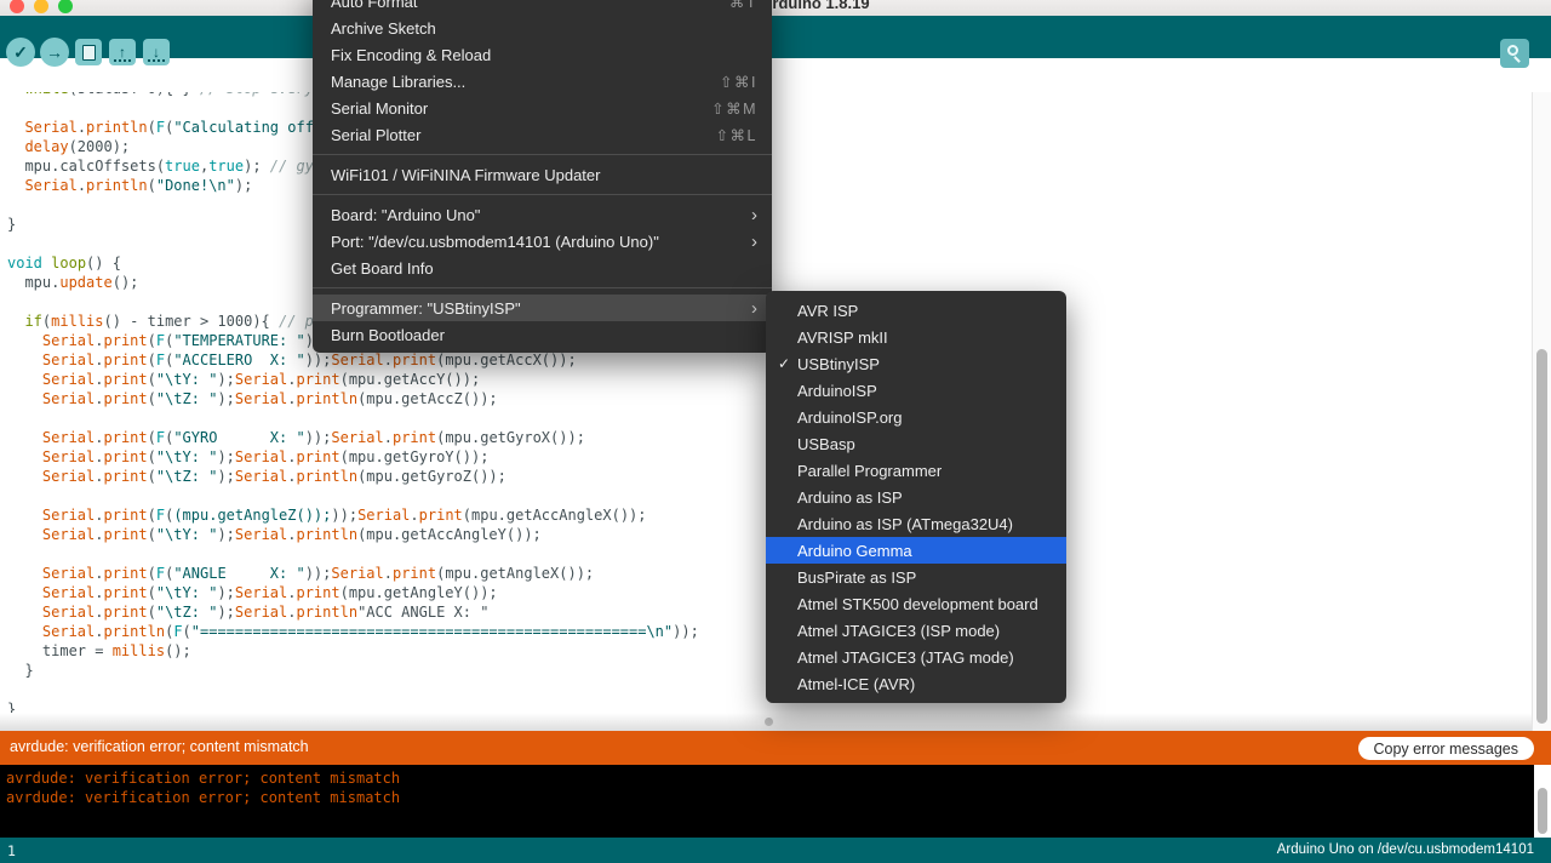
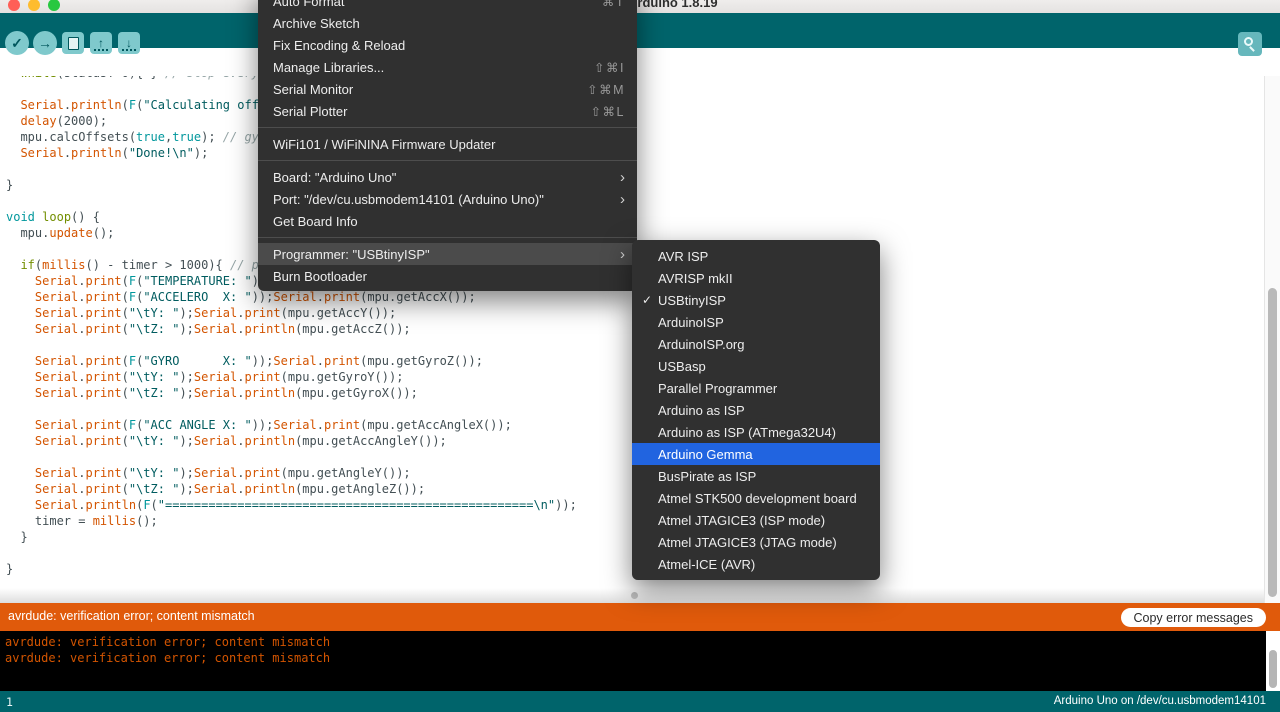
  rduino 1.8.19
  ✓
  →
  ↑
  ↓
  delay(2000);
  mpu.calcOffsets(true,true); // gy
  Serial.println("Done!\n");
  }
  void loop() {
  mpu.update();
  Serial.print(F("ACCELERO X: "));Serial.print(mpu.getAccX());
  Serial.print("\tY: ");Serial.print(mpu.getAccY());
  Serial.print("\tZ: ");Serial.println(mpu.getAccZ());
- Serial.print(F("GYRO X: "));Serial.print(mpu.getGyroX());
+ Serial.print(F("GYRO X: "));Serial.print(mpu.getGyroZ());
  Serial.print("\tY: ");Serial.print(mpu.getGyroY());
- Serial.print("\tZ: ");Serial.println(mpu.getGyroZ());
+ Serial.print("\tZ: ");Serial.println(mpu.getGyroX());
- Serial.print(F((mpu.getAngleZ());));Serial.print(mpu.getAccAngleX());
+ Serial.print(F("ACC ANGLE X: "));Serial.print(mpu.getAccAngleX());
  Serial.print("\tY: ");Serial.println(mpu.getAccAngleY());
- Serial.print(F("ANGLE X: "));Serial.print(mpu.getAngleX());
  Serial.print("\tY: ");Serial.print(mpu.getAngleY());
- Serial.print("\tZ: ");Serial.println"ACC ANGLE X: "
+ Serial.print("\tZ: ");Serial.println(mpu.getAngleZ());
  Serial.println(F("===================================================\n"));
  timer = millis();
  }
  }
  avrdude: verification error; content mismatch
  Copy error messages
  avrdude: verification error; content mismatch
  avrdude: verification error; content mismatch
  1
  Arduino Uno on /dev/cu.usbmodem14101
  Auto Format
  ⌘T
  Archive Sketch
  Fix Encoding & Reload
  Manage Libraries...
  ⇧⌘I
  Serial Monitor
  ⇧⌘M
  Serial Plotter
  ⇧⌘L
  WiFi101 / WiFiNINA Firmware Updater
  Board: "Arduino Uno"
  ›
  Port: "/dev/cu.usbmodem14101 (Arduino Uno)"
  ›
  Get Board Info
  Programmer: "USBtinyISP"
  ›
  Burn Bootloader
  AVR ISP
  AVRISP mkII
  ✓
  USBtinyISP
  ArduinoISP
  ArduinoISP.org
  USBasp
  Parallel Programmer
  Arduino as ISP
  Arduino as ISP (ATmega32U4)
  Arduino Gemma
  BusPirate as ISP
  Atmel STK500 development board
  Atmel JTAGICE3 (ISP mode)
  Atmel JTAGICE3 (JTAG mode)
  Atmel-ICE (AVR)
